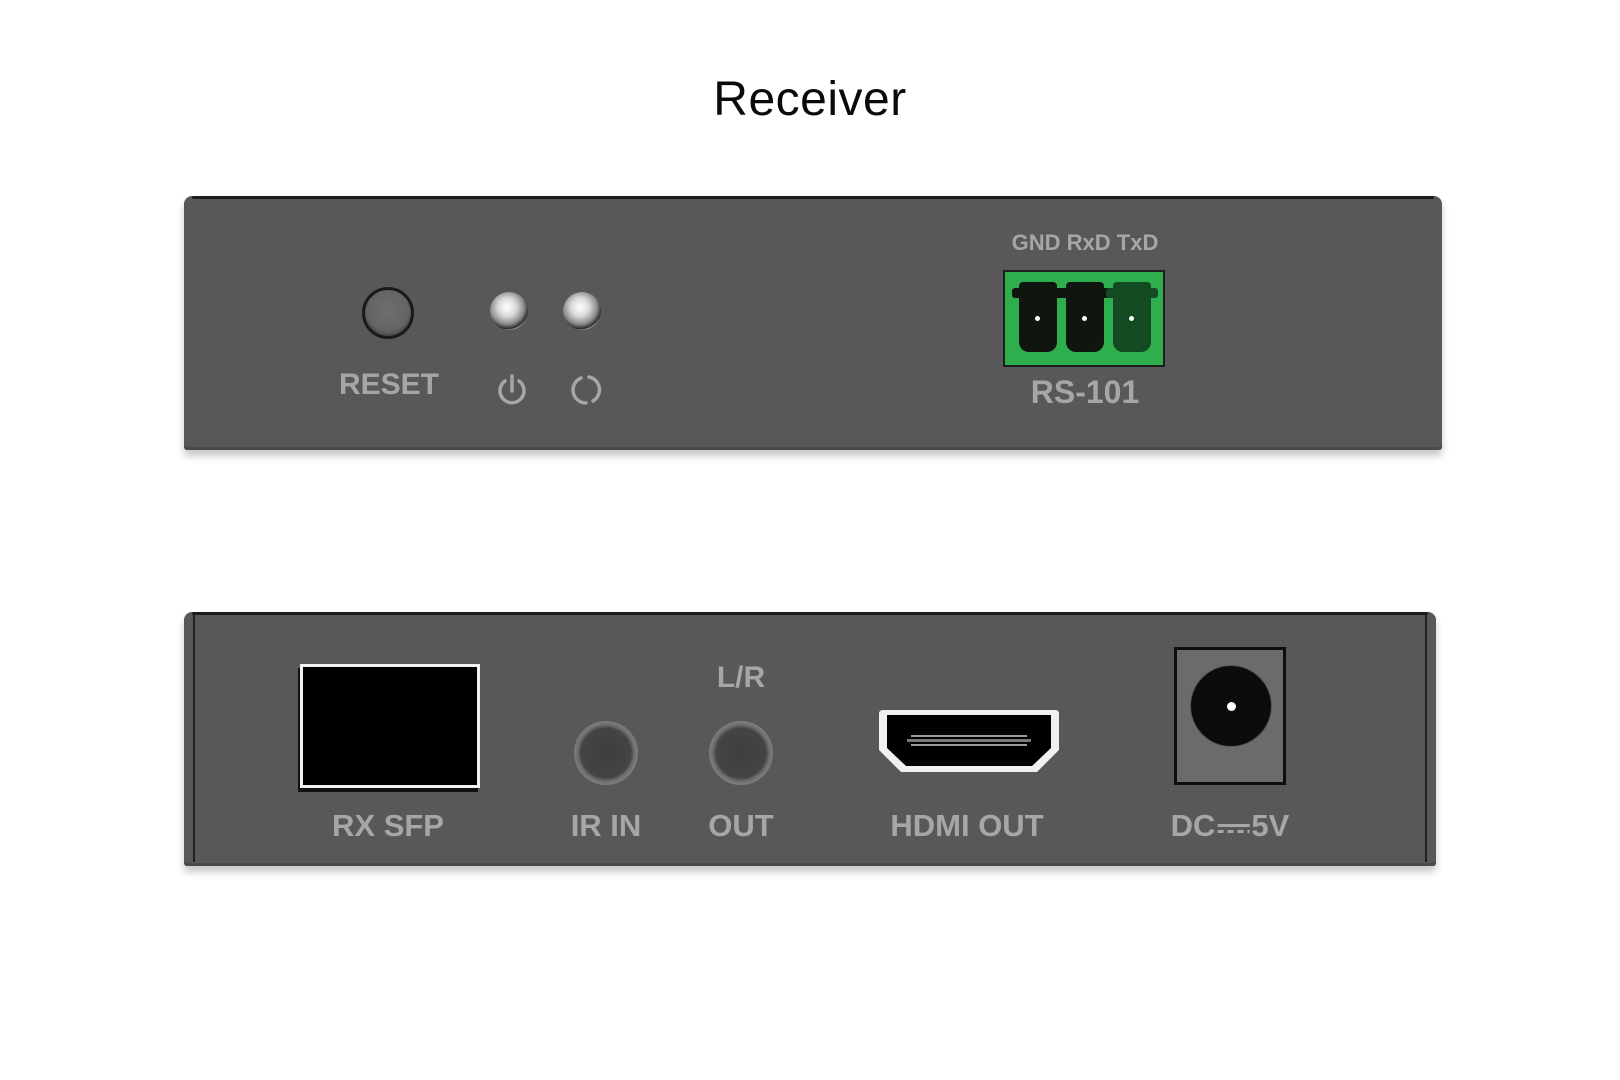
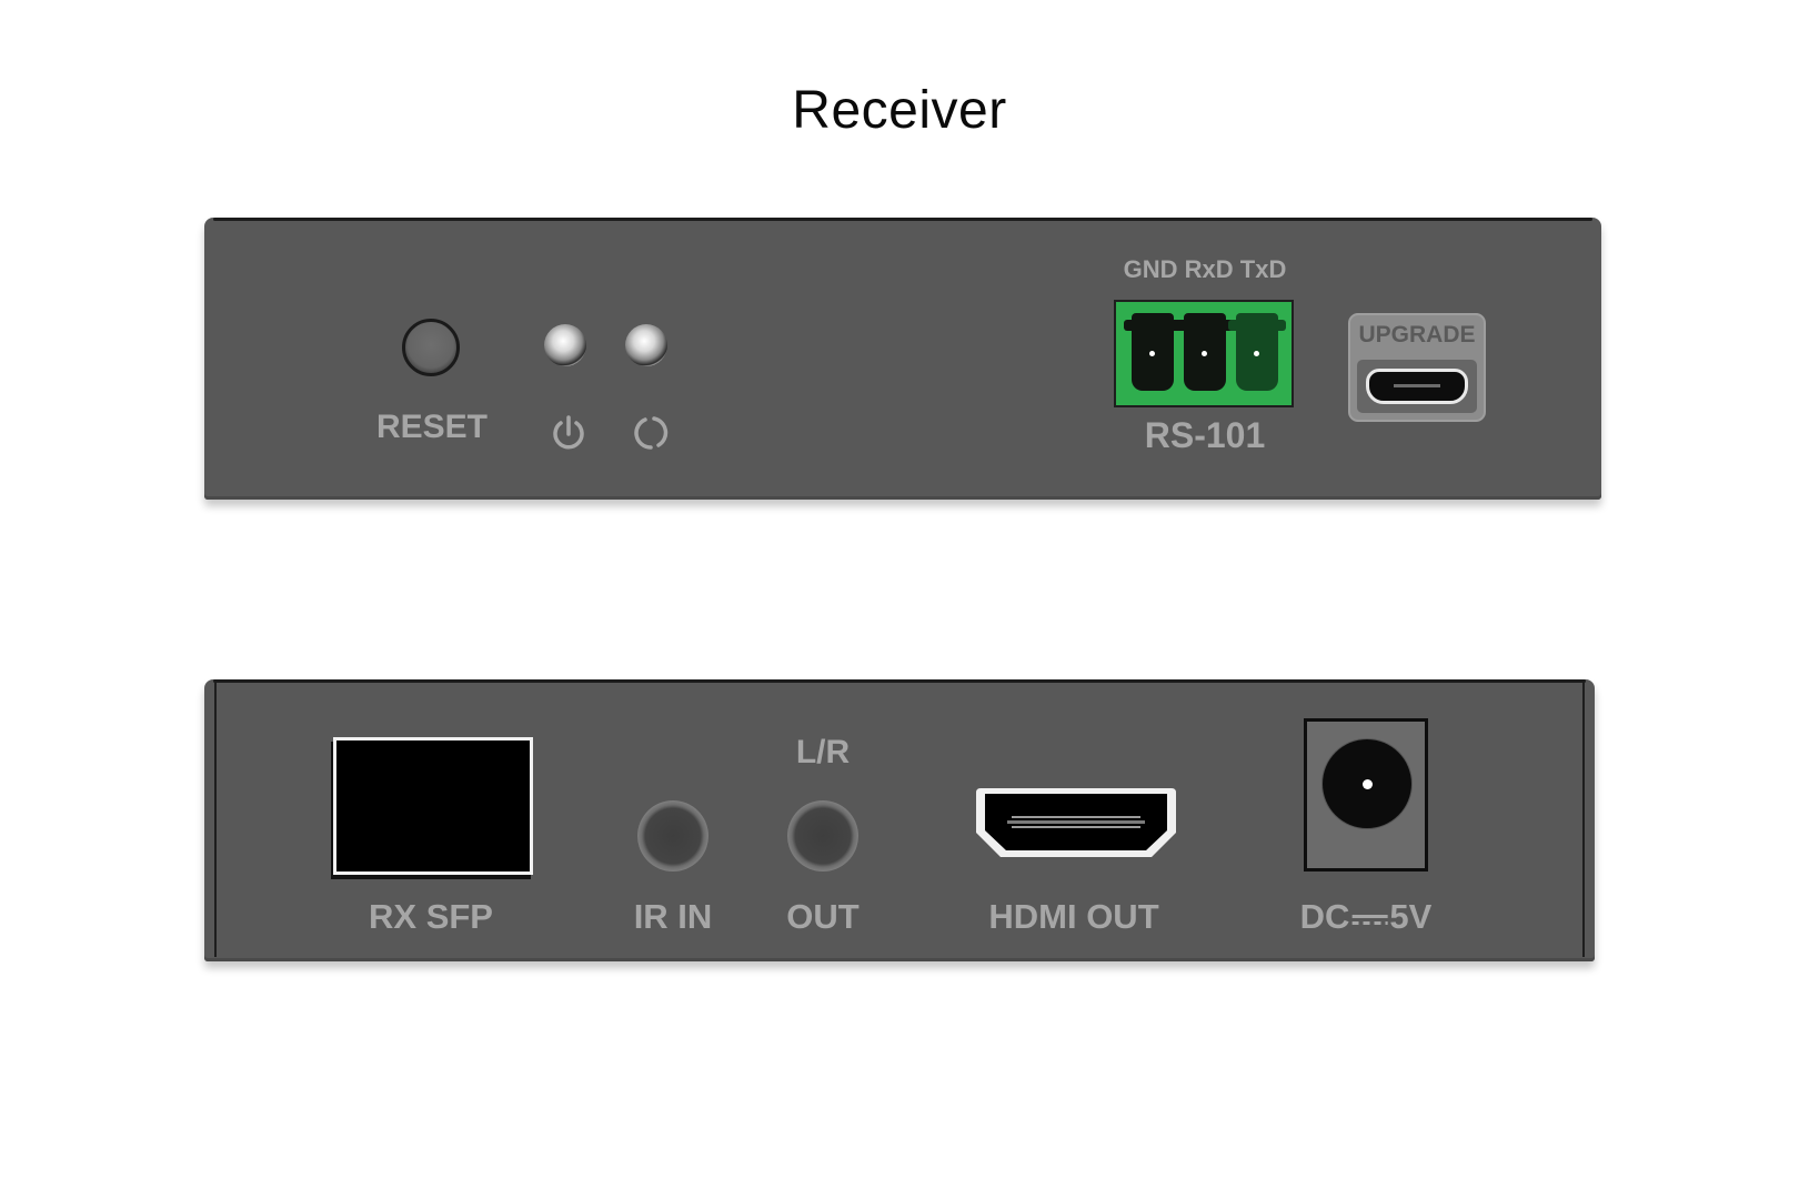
  Receiver
  RESET
  GND RxD TxD
  RS-101
+ UPGRADE
